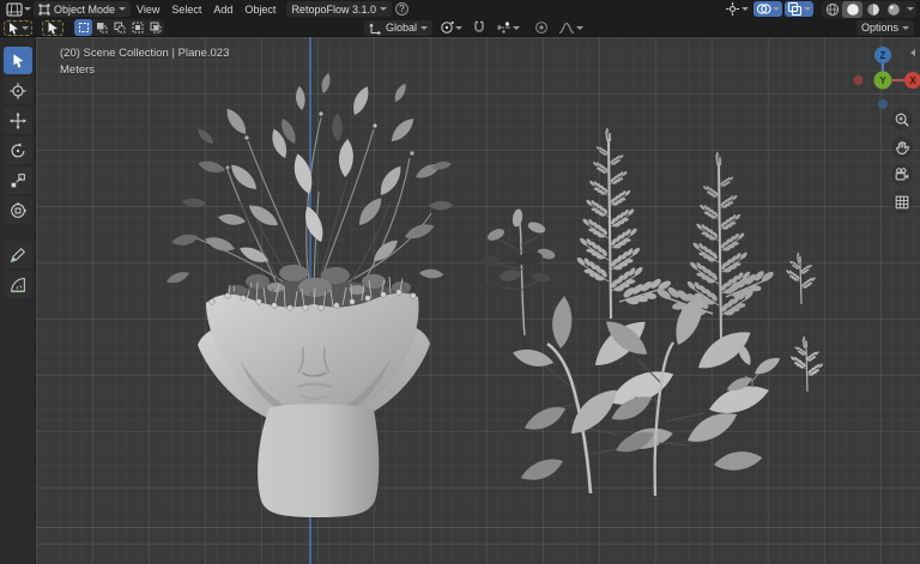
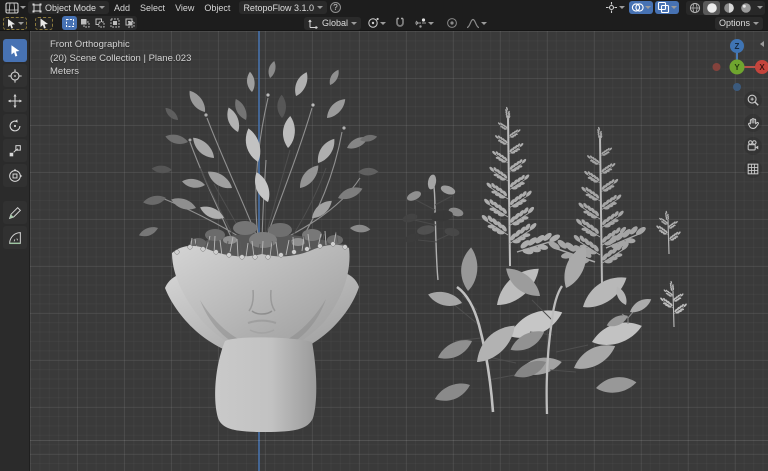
  Object Mode
- View
+ Add
  Select
- Add
+ View
  Object
  RetopoFlow 3.1.0
  ?
  Global
  Options
+ Front Orthographic
  (20) Scene Collection | Plane.023
  Meters
  Z
  Y
  X
